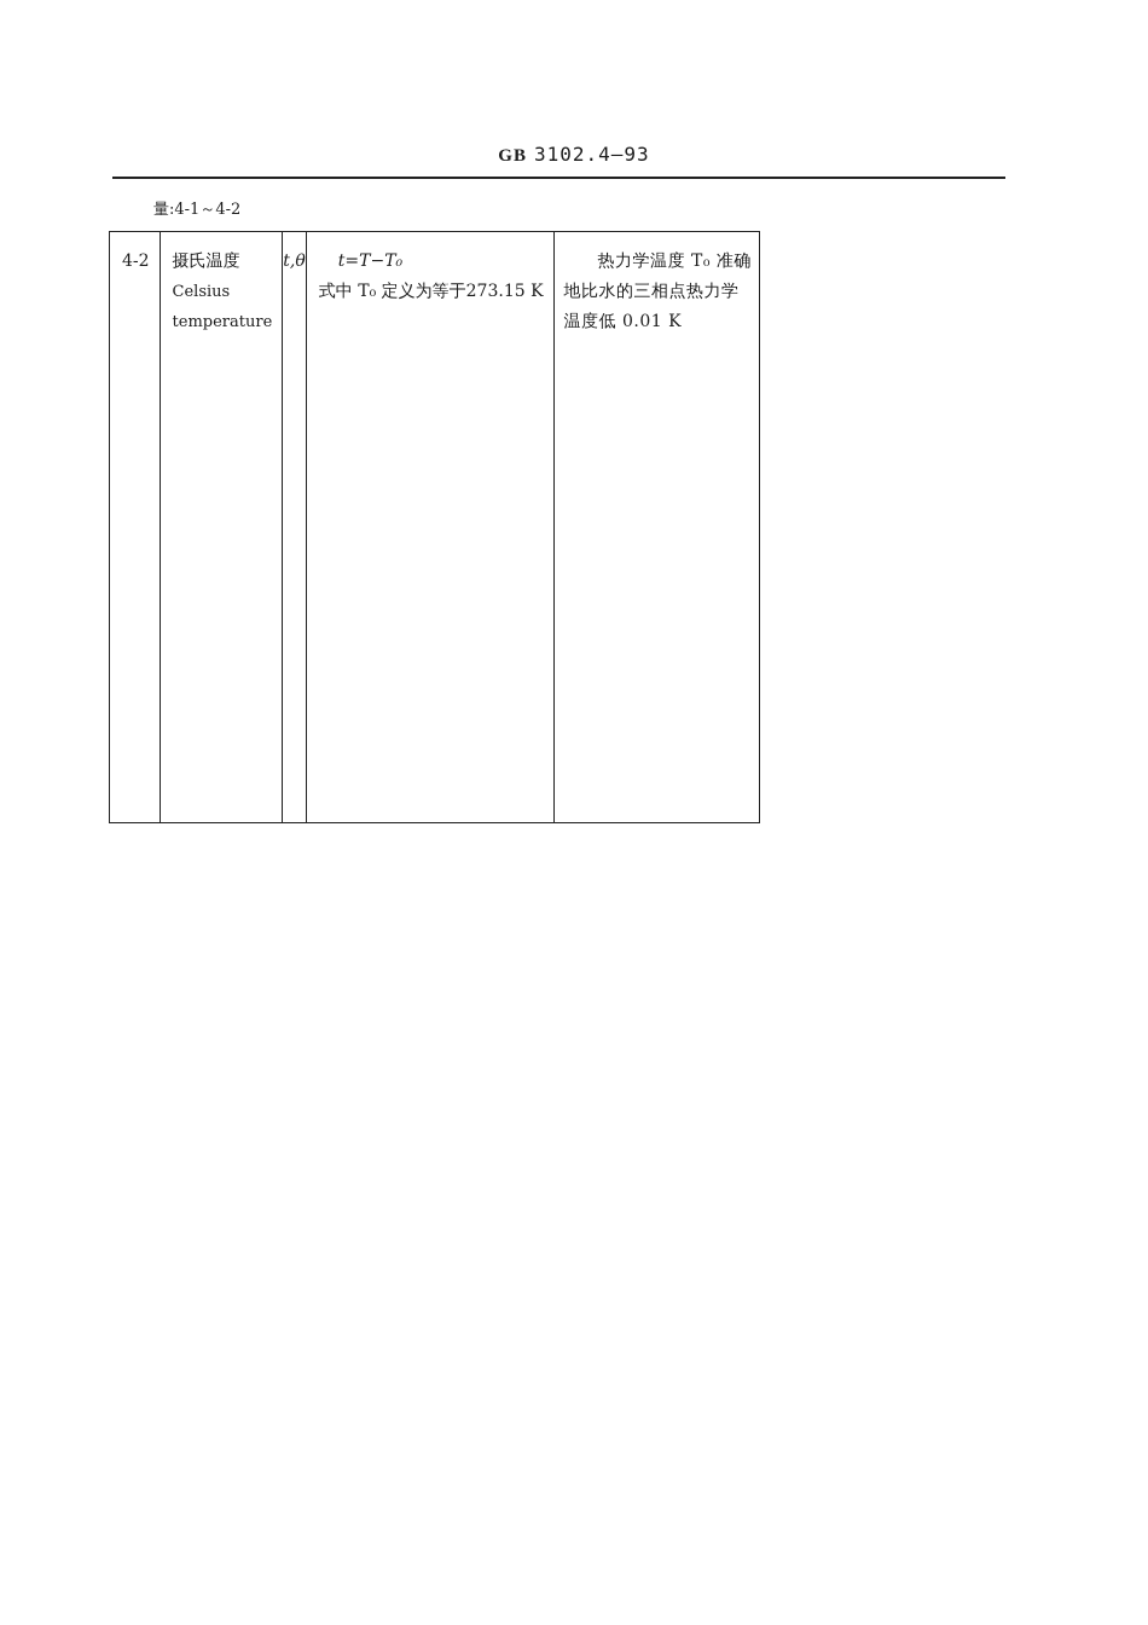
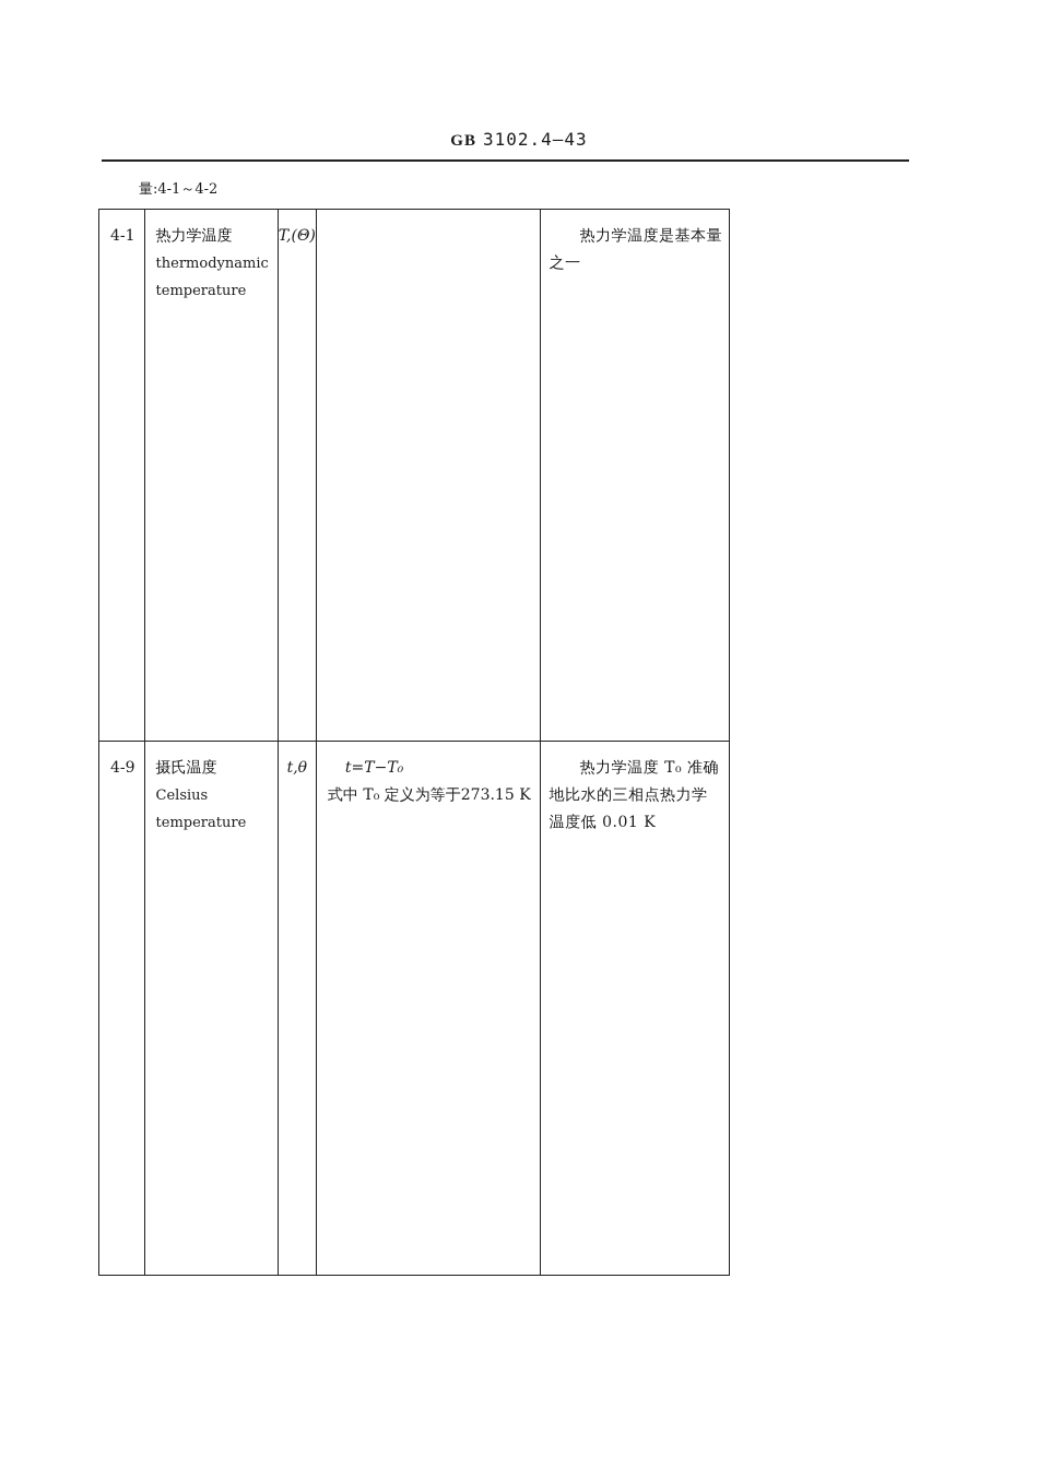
- GB 3102.4—93
+ GB 3102.4—43
  量:4-1～4-2
+ 4-1	热力学温度 thermodynamic temperature	T,(Θ)		热力学温度是基本量 之一
- 4-2	摄氏温度 Celsius temperature	t,θ	t=T−T₀ 式中 T₀ 定义为等于273.15 K	热力学温度 T₀ 准确 地比水的三相点热力学 温度低 0.01 K
+ 4-9	摄氏温度 Celsius temperature	t,θ	t=T−T₀ 式中 T₀ 定义为等于273.15 K	热力学温度 T₀ 准确 地比水的三相点热力学 温度低 0.01 K
